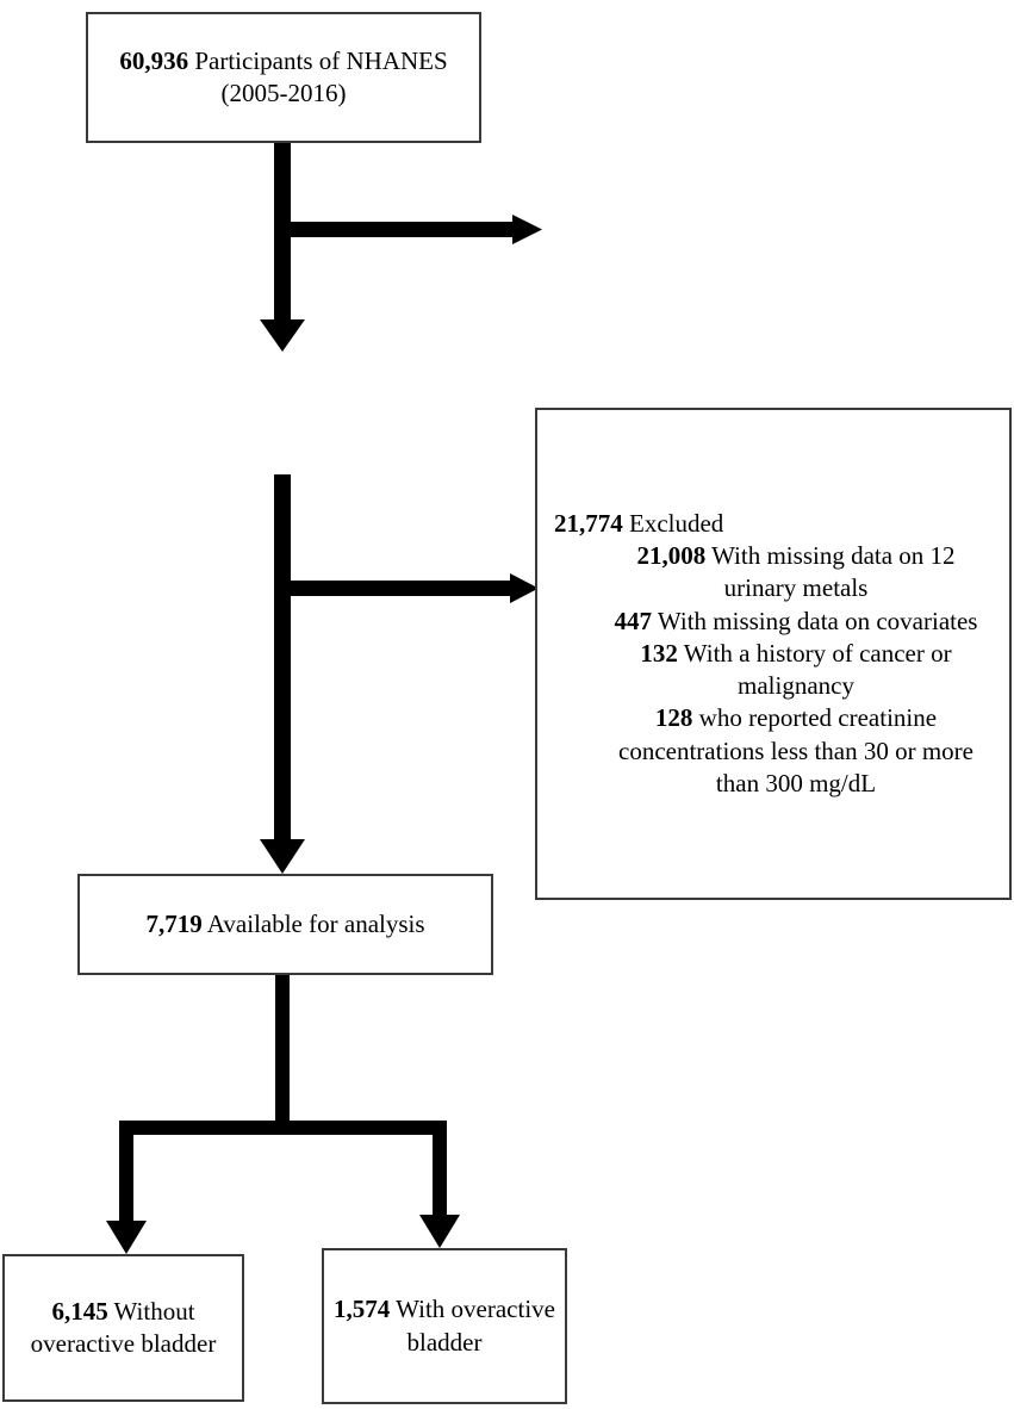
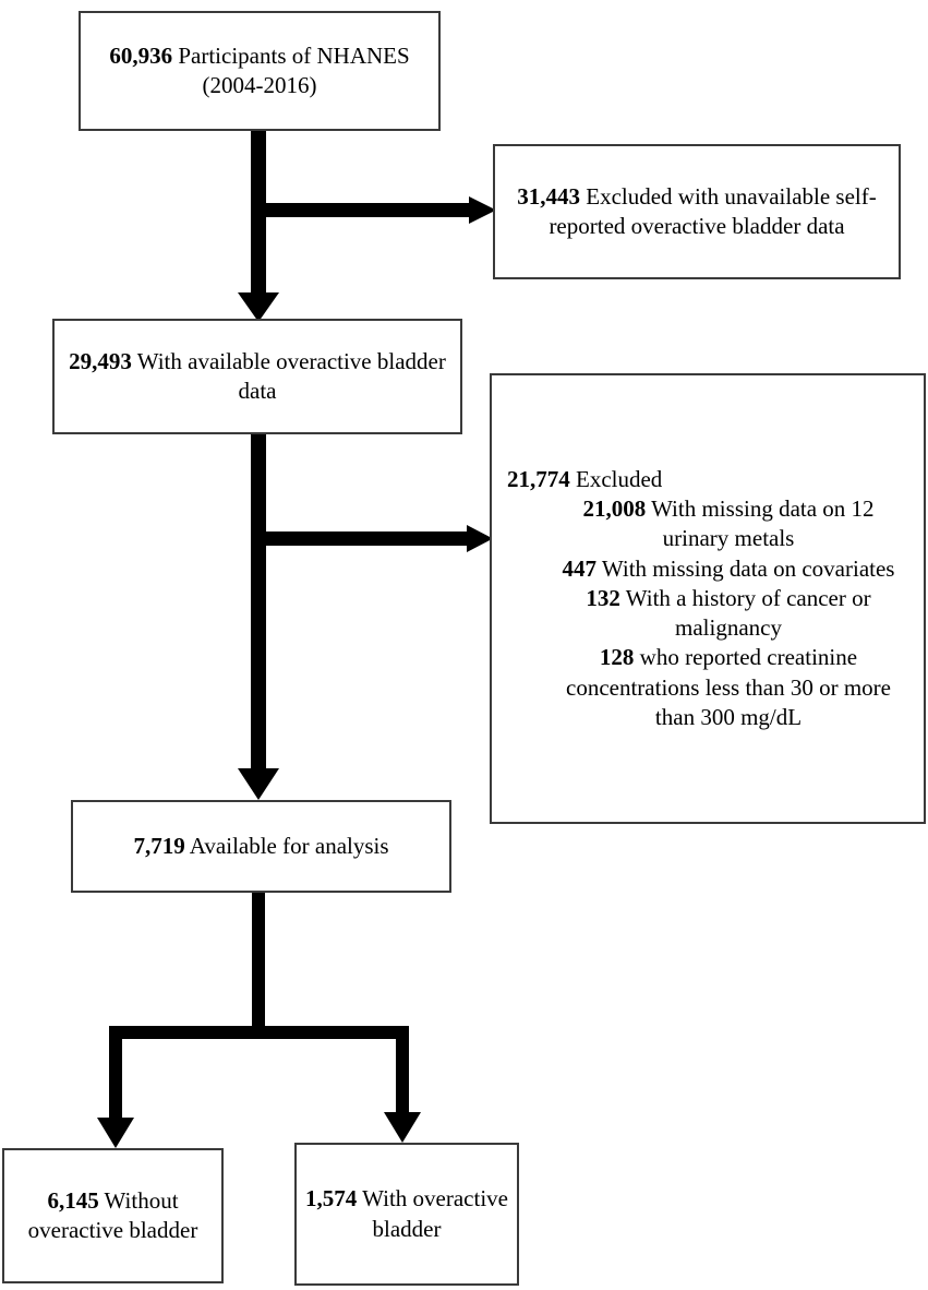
- 60,936 Participants of NHANES (2005-2016)
+ 60,936 Participants of NHANES (2004-2016)
+ 31,443 Excluded with unavailable self-reported overactive bladder data
+ 29,493 With available overactive bladder data
  21,774 Excluded
  21,008 With missing data on 12 urinary metals
  447 With missing data on covariates
  132 With a history of cancer or malignancy
  128 who reported creatinine concentrations less than 30 or more than 300 mg/dL
  7,719 Available for analysis
  6,145 Without overactive bladder
  1,574 With overactive bladder
